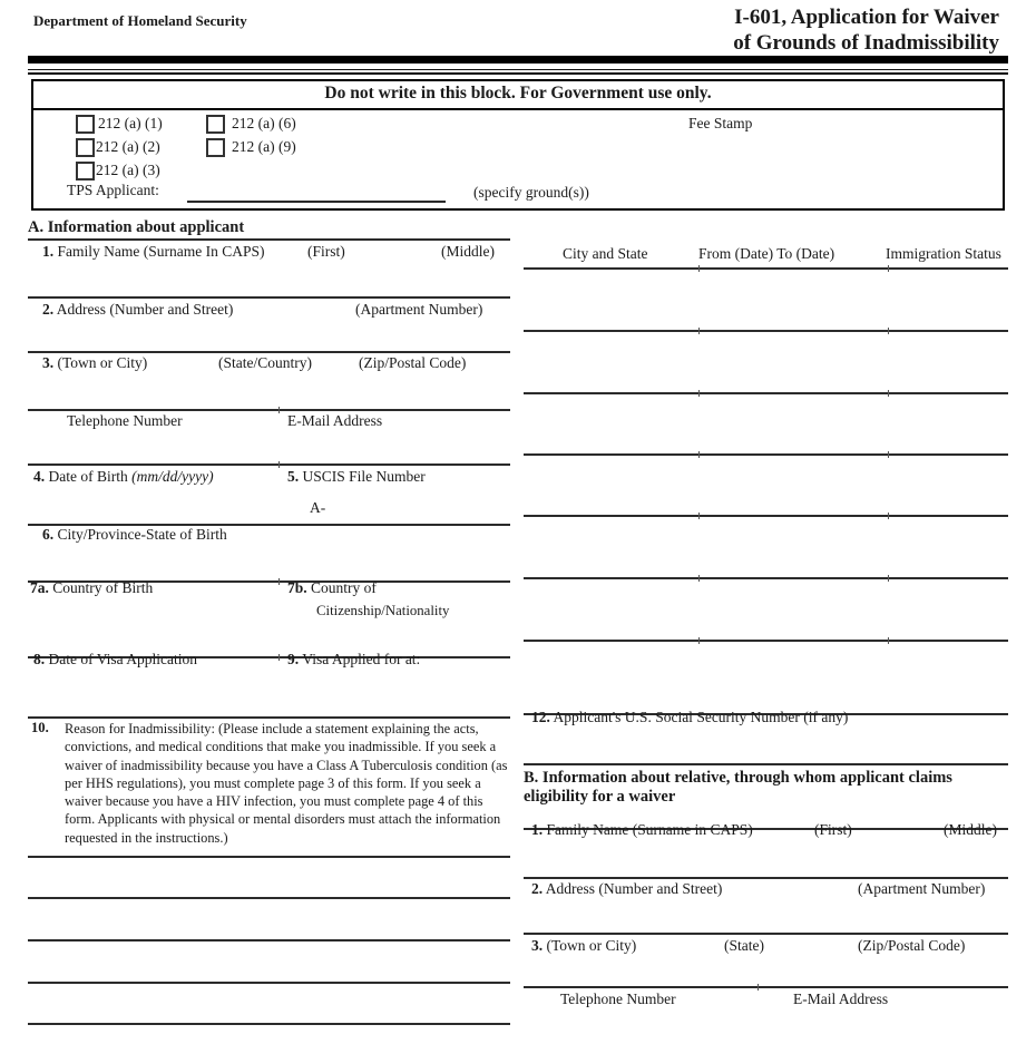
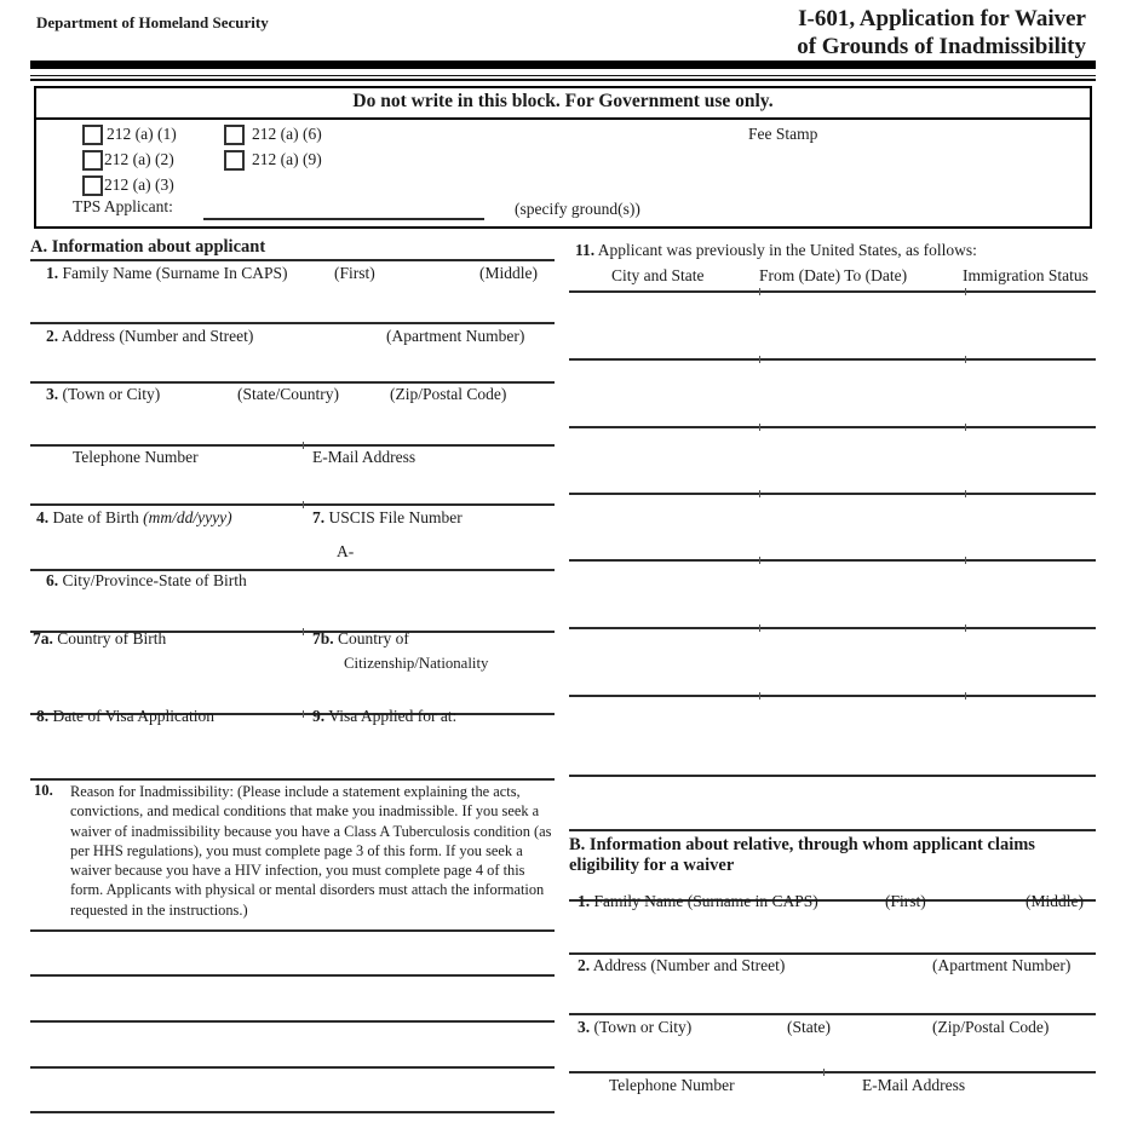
  Department of Homeland Security
  I-601, Application for Waiver
  of Grounds of Inadmissibility
  Do not write in this block. For Government use only.
  212 (a) (1)
  212 (a) (2)
  212 (a) (3)
  212 (a) (6)
  212 (a) (9)
  Fee Stamp
  TPS Applicant:
  (specify ground(s))
  A. Information about applicant
  1. Family Name (Surname In CAPS)
  (First)
  (Middle)
  2. Address (Number and Street)
  (Apartment Number)
  3. (Town or City)
  (State/Country)
  (Zip/Postal Code)
  Telephone Number
  E-Mail Address
  4. Date of Birth (mm/dd/yyyy)
- 5. USCIS File Number
+ 7. USCIS File Number
  A-
  6. City/Province-State of Birth
  7a. Country of Birth
  7b. Country of
  Citizenship/Nationality
  8. Date of Visa Application
  9. Visa Applied for at:
  10.
  Reason for Inadmissibility: (Please include a statement explaining the acts, convictions, and medical conditions that make you inadmissible. If you seek a waiver of inadmissibility because you have a Class A Tuberculosis condition (as per HHS regulations), you must complete page 3 of this form. If you seek a waiver because you have a HIV infection, you must complete page 4 of this form. Applicants with physical or mental disorders must attach the information requested in the instructions.)
+ 11. Applicant was previously in the United States, as follows:
  City and State
  From (Date) To (Date)
  Immigration Status
- 12. Applicant's U.S. Social Security Number (if any)
  B. Information about relative, through whom applicant claims
  eligibility for a waiver
  1. Family Name (Surname in CAPS)
  (First)
  (Middle)
  2. Address (Number and Street)
  (Apartment Number)
  3. (Town or City)
  (State)
  (Zip/Postal Code)
  Telephone Number
  E-Mail Address
